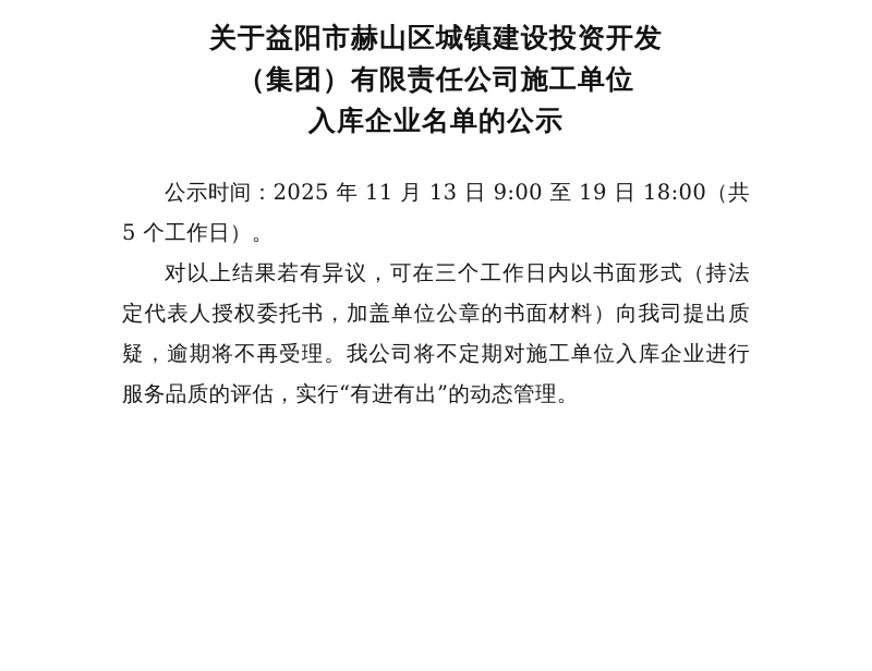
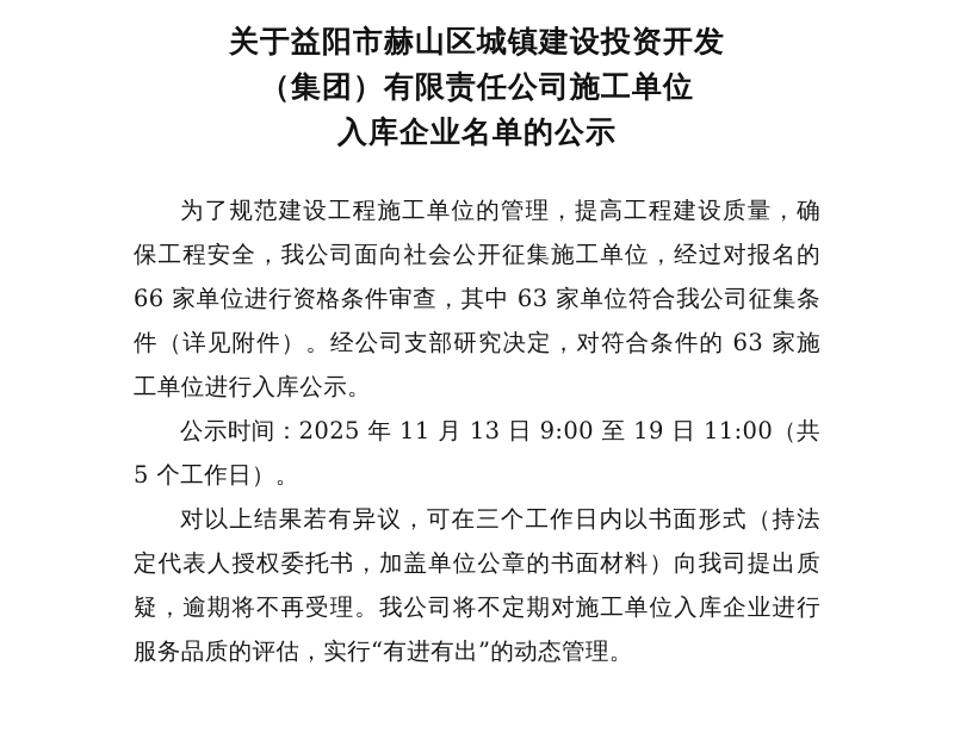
  关于益阳市赫山区城镇建设投资开发
  （集团）有限责任公司施工单位
  入库企业名单的公示
+ 为了规范建设工程施工单位的管理，提高工程建设质量，确保工程安全，我公司面向社会公开征集施工单位，经过对报名的 66 家单位进行资格条件审查，其中 63 家单位符合我公司征集条件（详见附件）。经公司支部研究决定，对符合条件的 63 家施工单位进行入库公示。
- 公示时间：2025 年 11 月 13 日 9:00 至 19 日 18:00（共 5 个工作日）。
+ 公示时间：2025 年 11 月 13 日 9:00 至 19 日 11:00（共 5 个工作日）。
  对以上结果若有异议，可在三个工作日内以书面形式（持法定代表人授权委托书，加盖单位公章的书面材料）向我司提出质疑，逾期将不再受理。我公司将不定期对施工单位入库企业进行服务品质的评估，实行“有进有出”的动态管理。
